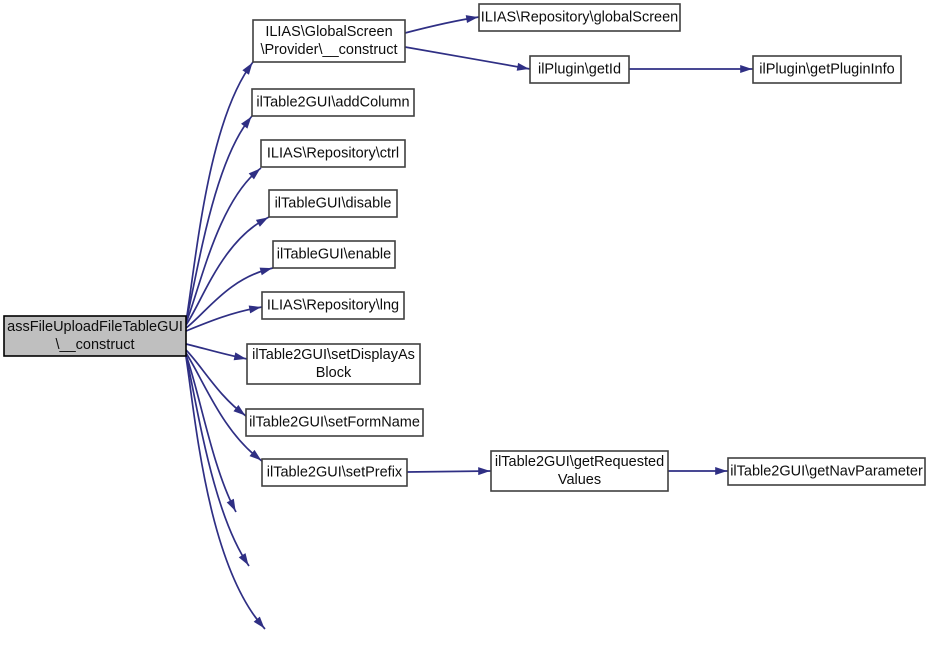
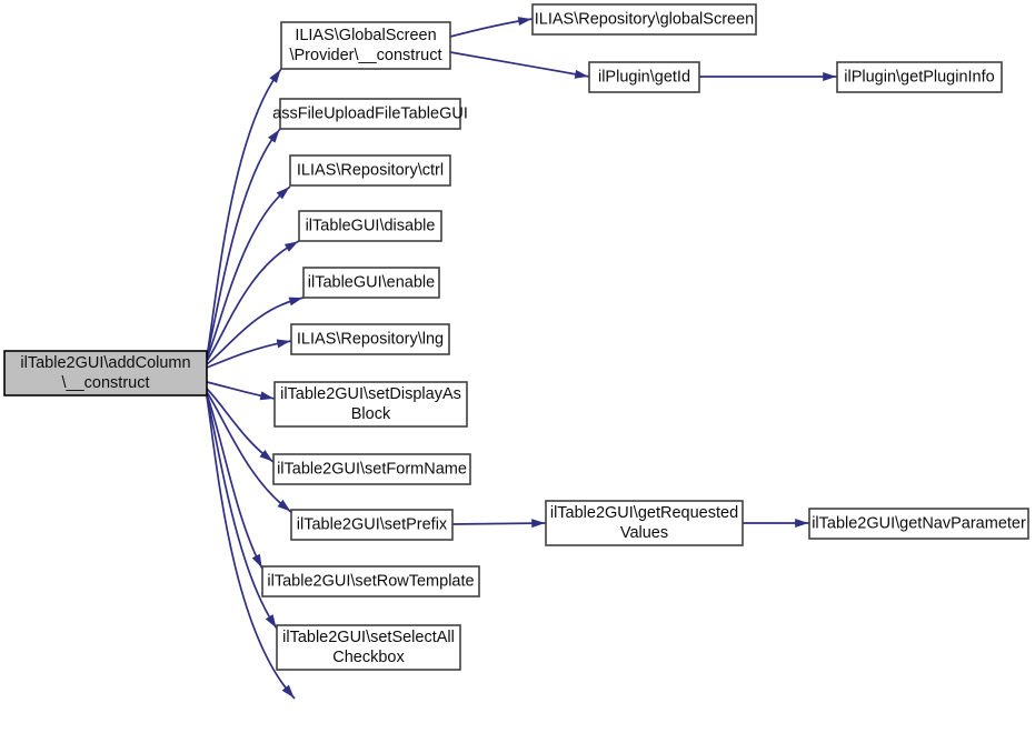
- assFileUploadFileTableGUI \__construct
+ ilTable2GUI\addColumn \__construct
  ILIAS\GlobalScreen \Provider\__construct
  ILIAS\Repository\globalScreen
  ilPlugin\getId
  ilPlugin\getPluginInfo
- ilTable2GUI\addColumn
+ assFileUploadFileTableGUI
  ILIAS\Repository\ctrl
  ilTableGUI\disable
  ilTableGUI\enable
  ILIAS\Repository\lng
  ilTable2GUI\setDisplayAs Block
  ilTable2GUI\setFormName
  ilTable2GUI\setPrefix
  ilTable2GUI\getRequested Values
  ilTable2GUI\getNavParameter
+ ilTable2GUI\setRowTemplate
+ ilTable2GUI\setSelectAll Checkbox
